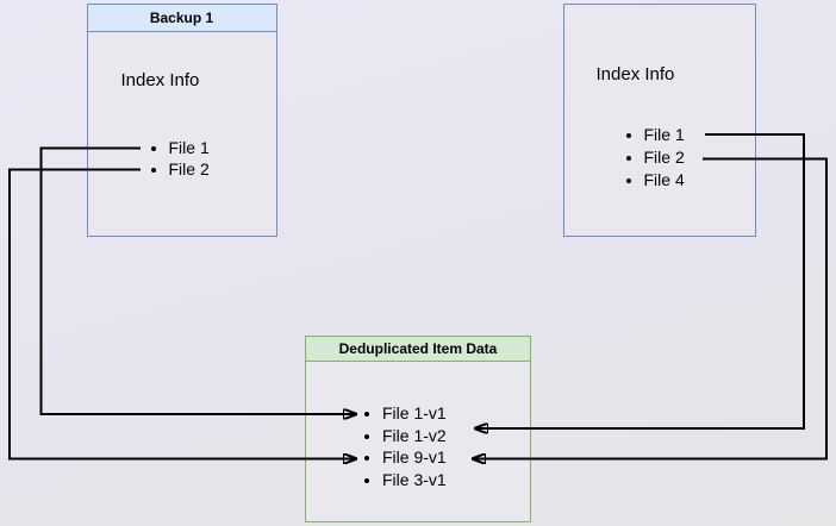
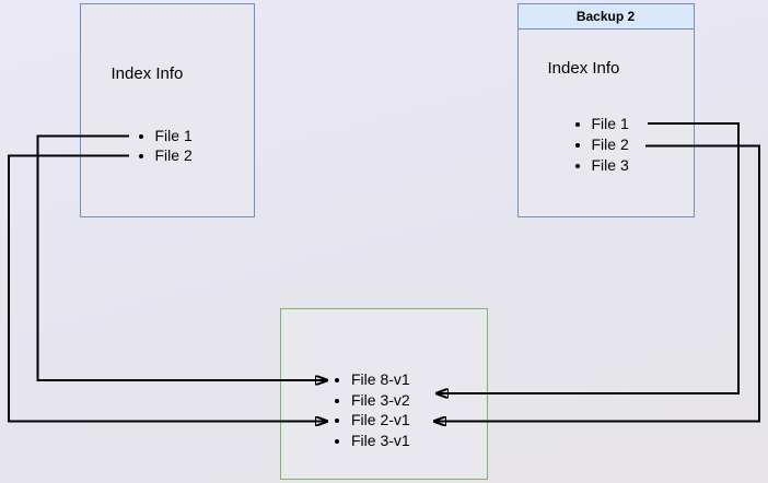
- Backup 1
  Index Info
  File 1
  File 2
+ Backup 2
  Index Info
  File 1
  File 2
- File 4
+ File 3
- Deduplicated Item Data
- File 1-v1
+ File 8-v1
- File 1-v2
+ File 3-v2
- File 9-v1
+ File 2-v1
  File 3-v1
